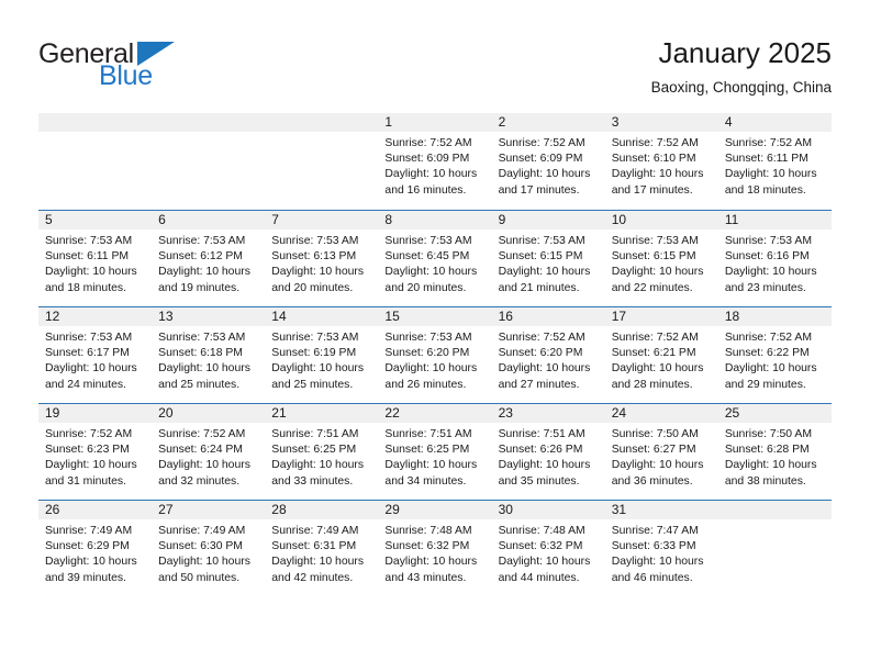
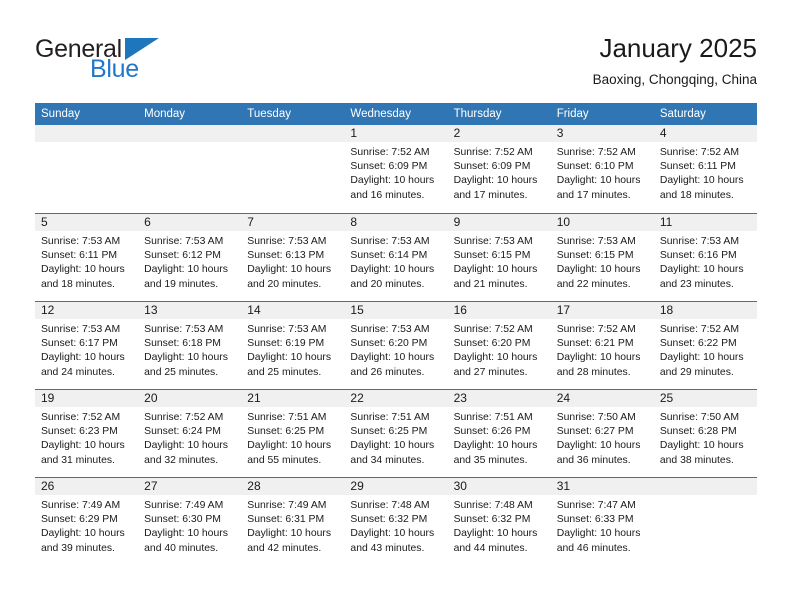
  General
  Blue
  January 2025
  Baoxing, Chongqing, China
+ Sunday
+ Monday
+ Tuesday
+ Wednesday
+ Thursday
+ Friday
+ Saturday
  1
  Sunrise: 7:52 AM
  Sunset: 6:09 PM
  Daylight: 10 hours
  and 16 minutes.
  2
  Sunrise: 7:52 AM
  Sunset: 6:09 PM
  Daylight: 10 hours
  and 17 minutes.
  3
  Sunrise: 7:52 AM
  Sunset: 6:10 PM
  Daylight: 10 hours
  and 17 minutes.
  4
  Sunrise: 7:52 AM
  Sunset: 6:11 PM
  Daylight: 10 hours
  and 18 minutes.
  5
  Sunrise: 7:53 AM
  Sunset: 6:11 PM
  Daylight: 10 hours
  and 18 minutes.
  6
  Sunrise: 7:53 AM
  Sunset: 6:12 PM
  Daylight: 10 hours
  and 19 minutes.
  7
  Sunrise: 7:53 AM
  Sunset: 6:13 PM
  Daylight: 10 hours
  and 20 minutes.
  8
  Sunrise: 7:53 AM
- Sunset: 6:45 PM
+ Sunset: 6:14 PM
  Daylight: 10 hours
  and 20 minutes.
  9
  Sunrise: 7:53 AM
  Sunset: 6:15 PM
  Daylight: 10 hours
  and 21 minutes.
  10
  Sunrise: 7:53 AM
  Sunset: 6:15 PM
  Daylight: 10 hours
  and 22 minutes.
  11
  Sunrise: 7:53 AM
  Sunset: 6:16 PM
  Daylight: 10 hours
  and 23 minutes.
  12
  Sunrise: 7:53 AM
  Sunset: 6:17 PM
  Daylight: 10 hours
  and 24 minutes.
  13
  Sunrise: 7:53 AM
  Sunset: 6:18 PM
  Daylight: 10 hours
  and 25 minutes.
  14
  Sunrise: 7:53 AM
  Sunset: 6:19 PM
  Daylight: 10 hours
  and 25 minutes.
  15
  Sunrise: 7:53 AM
  Sunset: 6:20 PM
  Daylight: 10 hours
  and 26 minutes.
  16
  Sunrise: 7:52 AM
  Sunset: 6:20 PM
  Daylight: 10 hours
  and 27 minutes.
  17
  Sunrise: 7:52 AM
  Sunset: 6:21 PM
  Daylight: 10 hours
  and 28 minutes.
  18
  Sunrise: 7:52 AM
  Sunset: 6:22 PM
  Daylight: 10 hours
  and 29 minutes.
  19
  Sunrise: 7:52 AM
  Sunset: 6:23 PM
  Daylight: 10 hours
  and 31 minutes.
  20
  Sunrise: 7:52 AM
  Sunset: 6:24 PM
  Daylight: 10 hours
  and 32 minutes.
  21
  Sunrise: 7:51 AM
  Sunset: 6:25 PM
  Daylight: 10 hours
- and 33 minutes.
+ and 55 minutes.
  22
  Sunrise: 7:51 AM
  Sunset: 6:25 PM
  Daylight: 10 hours
  and 34 minutes.
  23
  Sunrise: 7:51 AM
  Sunset: 6:26 PM
  Daylight: 10 hours
  and 35 minutes.
  24
  Sunrise: 7:50 AM
  Sunset: 6:27 PM
  Daylight: 10 hours
  and 36 minutes.
  25
  Sunrise: 7:50 AM
  Sunset: 6:28 PM
  Daylight: 10 hours
  and 38 minutes.
  26
  Sunrise: 7:49 AM
  Sunset: 6:29 PM
  Daylight: 10 hours
  and 39 minutes.
  27
  Sunrise: 7:49 AM
  Sunset: 6:30 PM
  Daylight: 10 hours
- and 50 minutes.
+ and 40 minutes.
  28
  Sunrise: 7:49 AM
  Sunset: 6:31 PM
  Daylight: 10 hours
  and 42 minutes.
  29
  Sunrise: 7:48 AM
  Sunset: 6:32 PM
  Daylight: 10 hours
  and 43 minutes.
  30
  Sunrise: 7:48 AM
  Sunset: 6:32 PM
  Daylight: 10 hours
  and 44 minutes.
  31
  Sunrise: 7:47 AM
  Sunset: 6:33 PM
  Daylight: 10 hours
  and 46 minutes.
